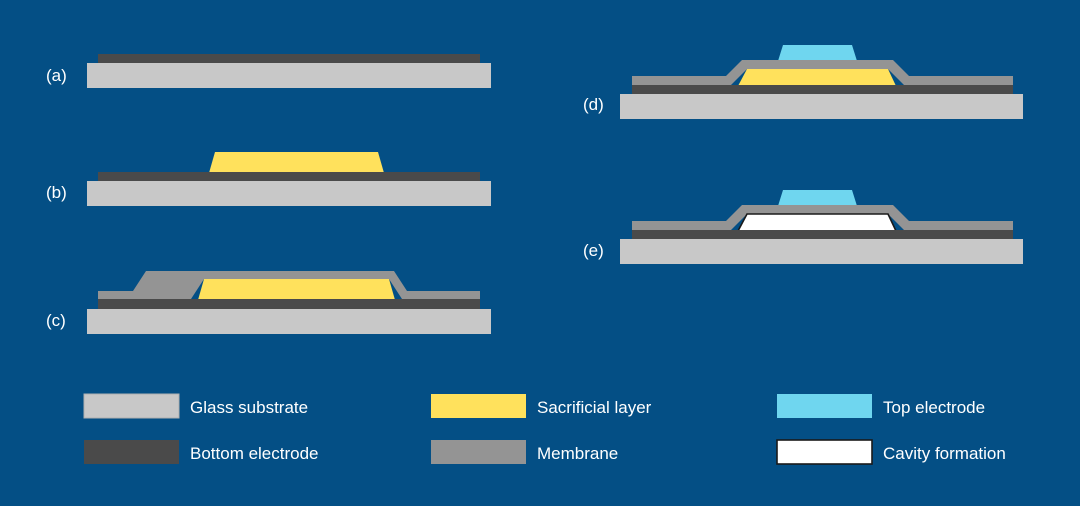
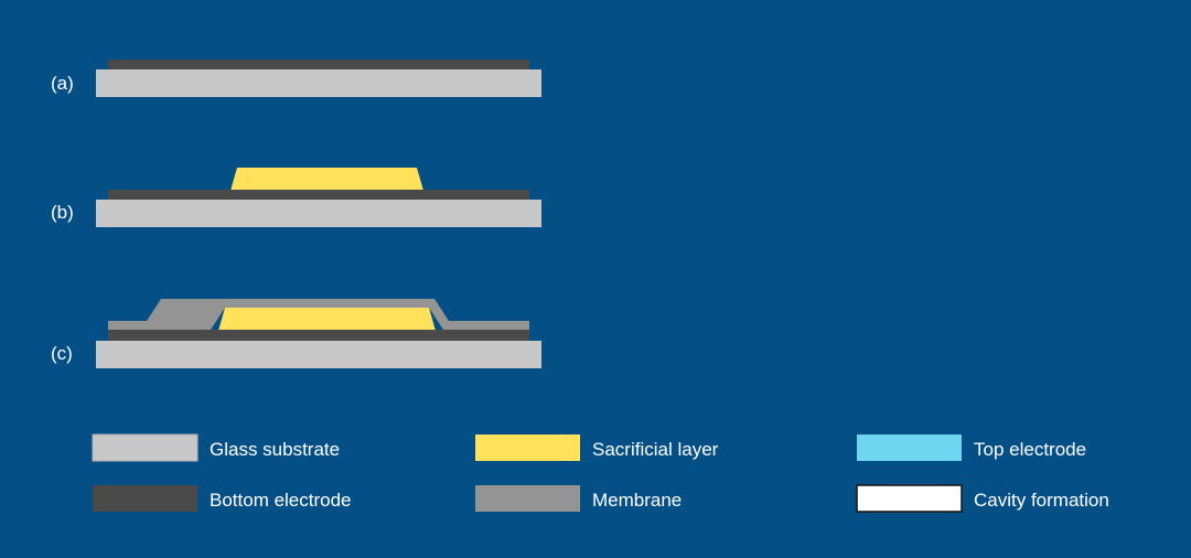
  (a)
  (b)
  (c)
- (d)
- (e)
  Glass substrate
  Bottom electrode
  Sacrificial layer
  Membrane
  Top electrode
  Cavity formation
